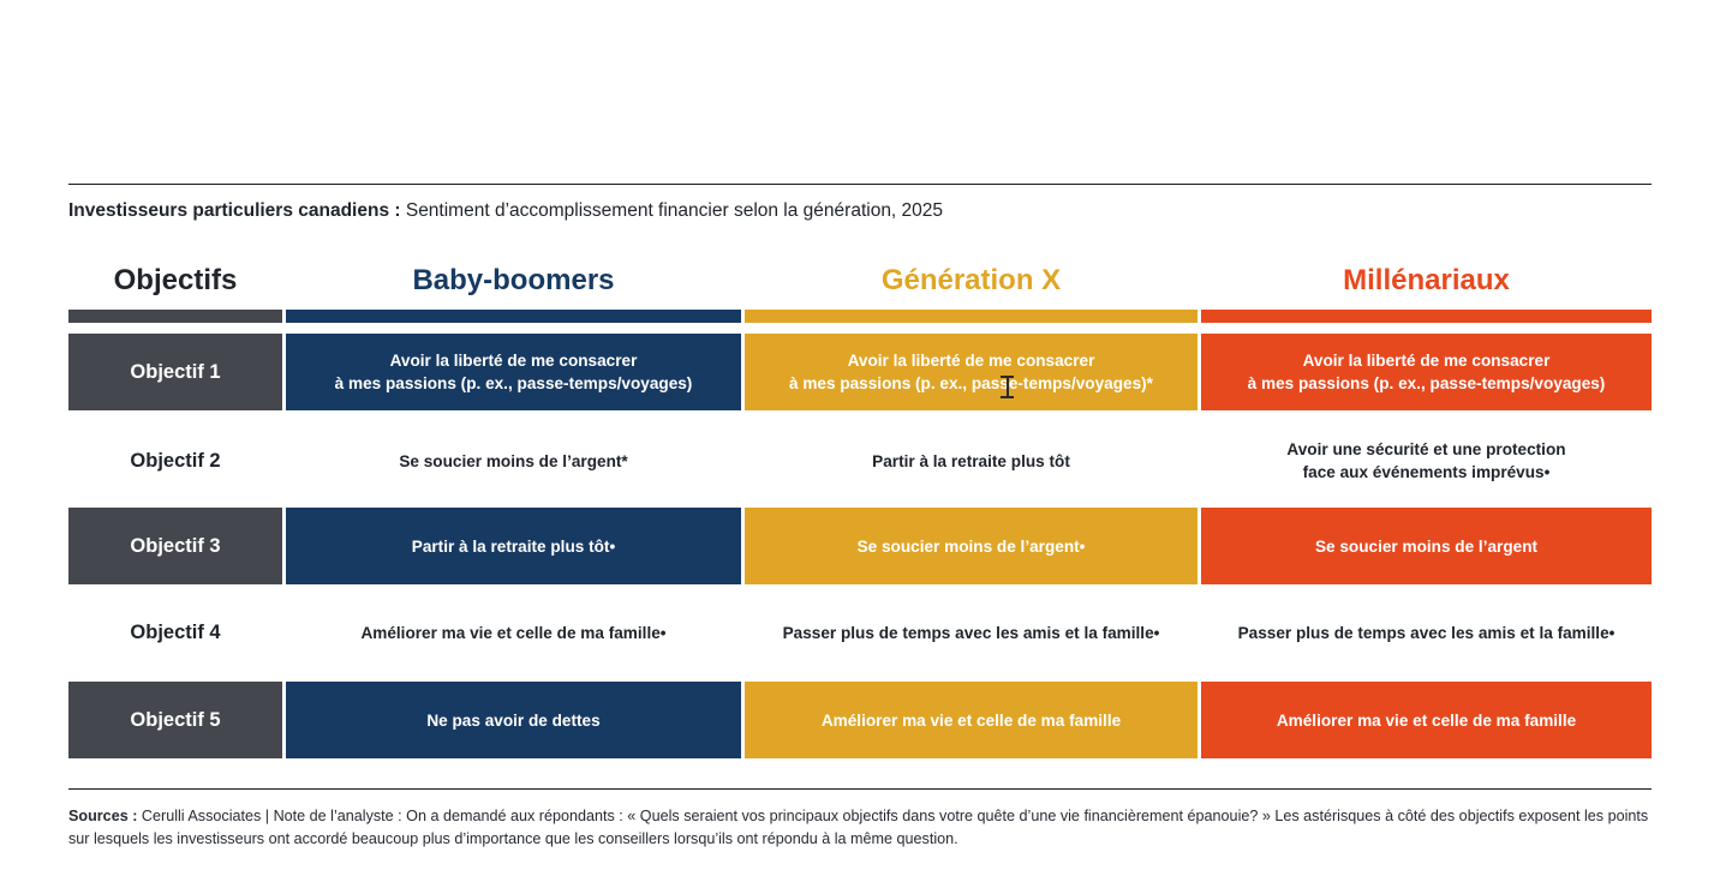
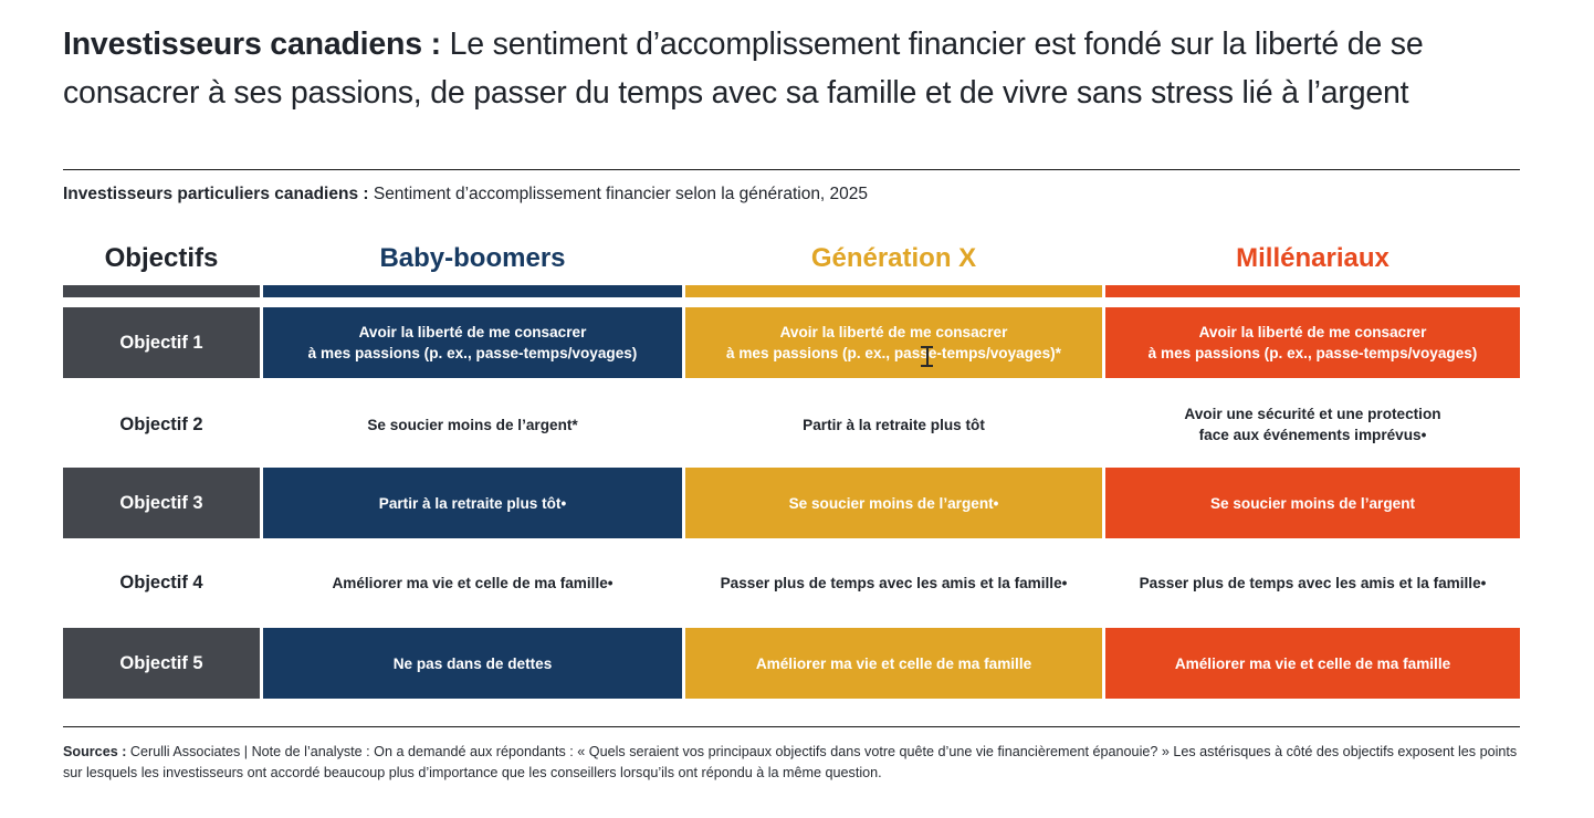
+ Investisseurs canadiens : Le sentiment d’accomplissement financier est fondé sur la liberté de se consacrer à ses passions, de passer du temps avec sa famille et de vivre sans stress lié à l’argent
  Investisseurs particuliers canadiens : Sentiment d’accomplissement financier selon la génération, 2025
  Objectifs
  Baby-boomers
  Génération X
  Millénariaux
  Objectif 1
  Avoir la liberté de me consacrer
  à mes passions (p. ex., passe-temps/voyages)
  Avoir la liberté de me consacrer
  à mes passions (p. ex., passe-temps/voyages)*
  Avoir la liberté de me consacrer
  à mes passions (p. ex., passe-temps/voyages)
  Objectif 2
  Se soucier moins de l’argent*
  Partir à la retraite plus tôt
  Avoir une sécurité et une protection
  face aux événements imprévus•
  Objectif 3
  Partir à la retraite plus tôt•
  Se soucier moins de l’argent•
  Se soucier moins de l’argent
  Objectif 4
  Améliorer ma vie et celle de ma famille•
  Passer plus de temps avec les amis et la famille•
  Passer plus de temps avec les amis et la famille•
  Objectif 5
- Ne pas avoir de dettes
+ Ne pas dans de dettes
  Améliorer ma vie et celle de ma famille
  Améliorer ma vie et celle de ma famille
  Sources : Cerulli Associates | Note de l’analyste : On a demandé aux répondants : « Quels seraient vos principaux objectifs dans votre quête d’une vie financièrement épanouie? » Les astérisques à côté des objectifs exposent les points sur lesquels les investisseurs ont accordé beaucoup plus d’importance que les conseillers lorsqu’ils ont répondu à la même question.
